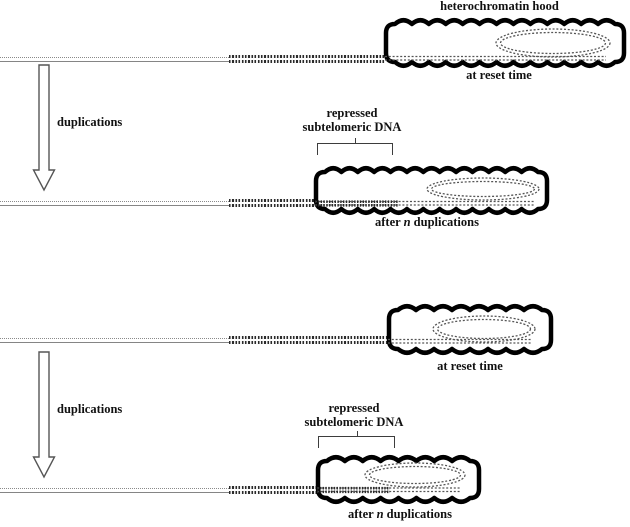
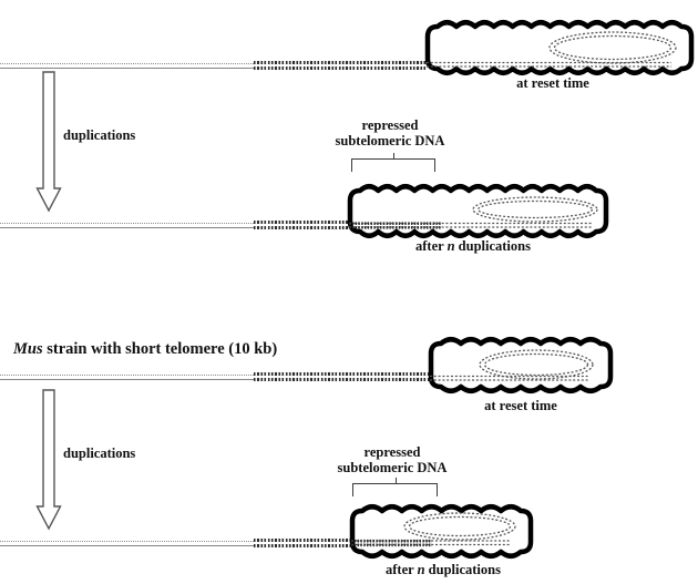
- heterochromatin hood
  at reset time
  duplications
  repressed
  subtelomeric DNA
  after n duplications
+ Mus strain with short telomere (10 kb)
  at reset time
  duplications
  repressed
  subtelomeric DNA
  after n duplications
